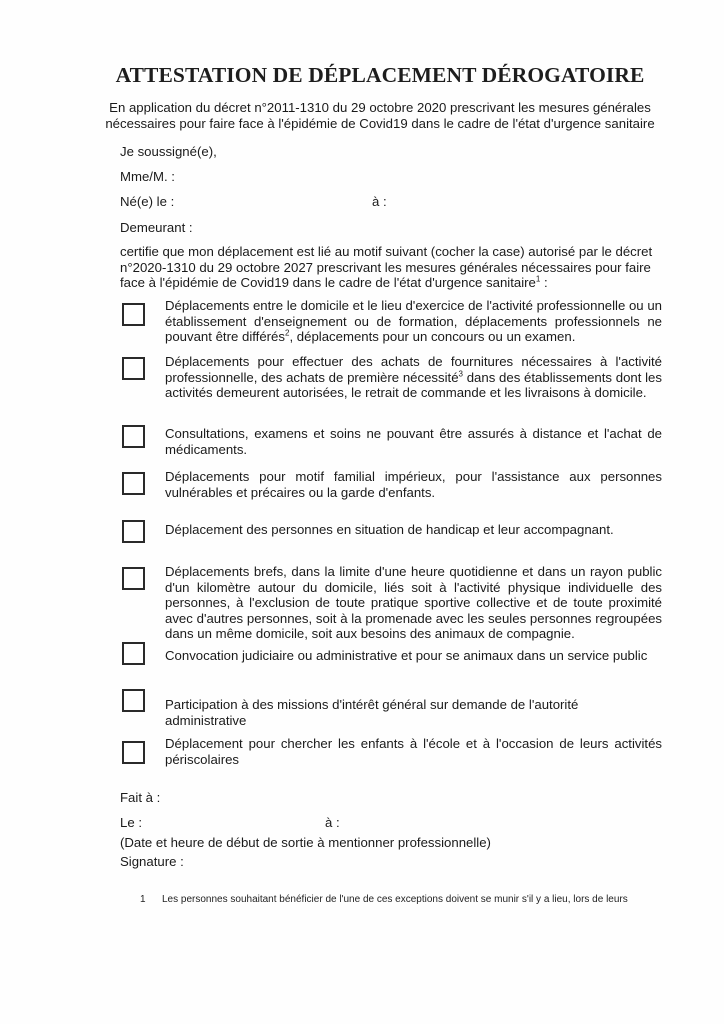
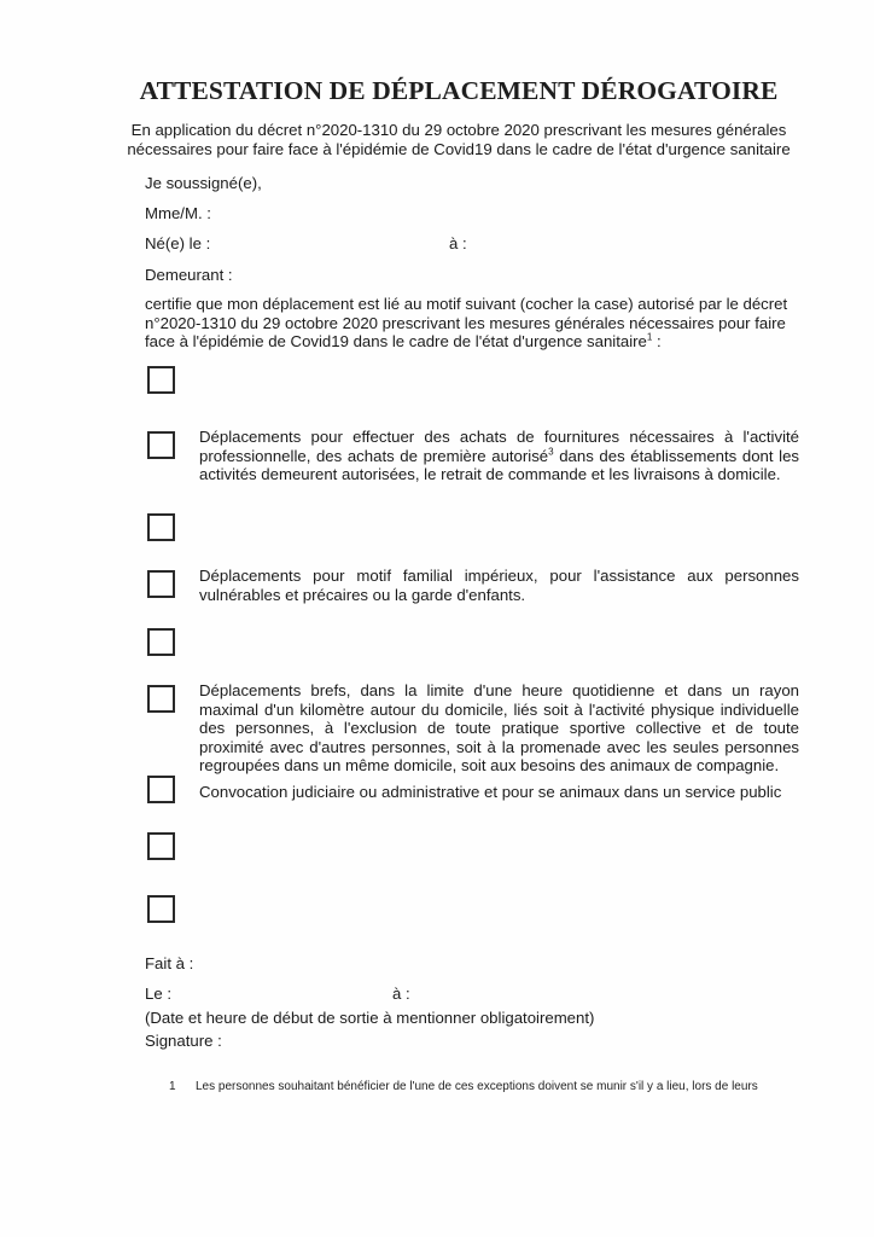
  ATTESTATION DE DÉPLACEMENT DÉROGATOIRE
- En application du décret n°2011-1310 du 29 octobre 2020 prescrivant les mesures générales
+ En application du décret n°2020-1310 du 29 octobre 2020 prescrivant les mesures générales
  nécessaires pour faire face à l'épidémie de Covid19 dans le cadre de l'état d'urgence sanitaire
  Je soussigné(e),
  Mme/M. :
  Né(e) le :
  à :
  Demeurant :
- certifie que mon déplacement est lié au motif suivant (cocher la case) autorisé par le décret n°2020-1310 du 29 octobre 2027 prescrivant les mesures générales nécessaires pour faire face à l'épidémie de Covid19 dans le cadre de l'état d'urgence sanitaire1 :
+ certifie que mon déplacement est lié au motif suivant (cocher la case) autorisé par le décret n°2020-1310 du 29 octobre 2020 prescrivant les mesures générales nécessaires pour faire face à l'épidémie de Covid19 dans le cadre de l'état d'urgence sanitaire1 :
- Déplacements entre le domicile et le lieu d'exercice de l'activité professionnelle ou un établissement d'enseignement ou de formation, déplacements professionnels ne pouvant être différés2, déplacements pour un concours ou un examen.
- Déplacements pour effectuer des achats de fournitures nécessaires à l'activité professionnelle, des achats de première nécessité3 dans des établissements dont les activités demeurent autorisées, le retrait de commande et les livraisons à domicile.
+ Déplacements pour effectuer des achats de fournitures nécessaires à l'activité professionnelle, des achats de première autorisé3 dans des établissements dont les activités demeurent autorisées, le retrait de commande et les livraisons à domicile.
- Consultations, examens et soins ne pouvant être assurés à distance et l'achat de médicaments.
  Déplacements pour motif familial impérieux, pour l'assistance aux personnes vulnérables et précaires ou la garde d'enfants.
- Déplacement des personnes en situation de handicap et leur accompagnant.
- Déplacements brefs, dans la limite d'une heure quotidienne et dans un rayon public d'un kilomètre autour du domicile, liés soit à l'activité physique individuelle des personnes, à l'exclusion de toute pratique sportive collective et de toute proximité avec d'autres personnes, soit à la promenade avec les seules personnes regroupées dans un même domicile, soit aux besoins des animaux de compagnie.
+ Déplacements brefs, dans la limite d'une heure quotidienne et dans un rayon maximal d'un kilomètre autour du domicile, liés soit à l'activité physique individuelle des personnes, à l'exclusion de toute pratique sportive collective et de toute proximité avec d'autres personnes, soit à la promenade avec les seules personnes regroupées dans un même domicile, soit aux besoins des animaux de compagnie.
  Convocation judiciaire ou administrative et pour se animaux dans un service public
- Participation à des missions d'intérêt général sur demande de l'autorité administrative
- Déplacement pour chercher les enfants à l'école et à l'occasion de leurs activités périscolaires
  Fait à :
  Le :
  à :
- (Date et heure de début de sortie à mentionner professionnelle)
+ (Date et heure de début de sortie à mentionner obligatoirement)
  Signature :
  1
  Les personnes souhaitant bénéficier de l'une de ces exceptions doivent se munir s'il y a lieu, lors de leurs
